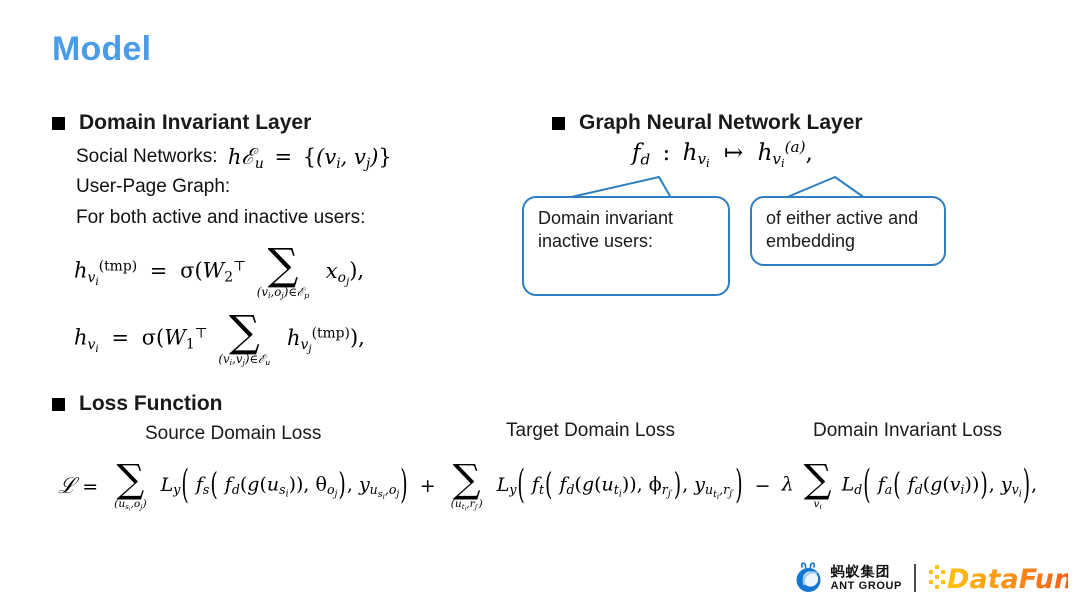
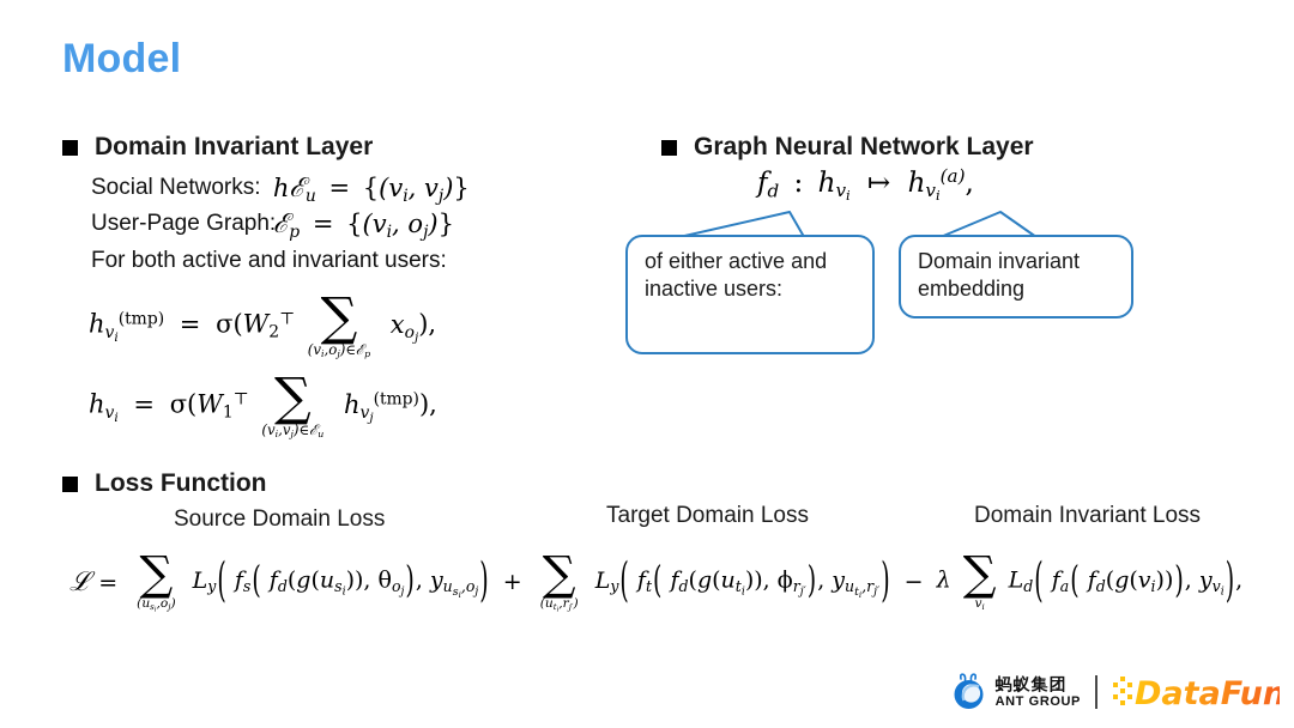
  Model
  Domain Invariant Layer
  Social Networks:
  ℎℰu = {(vi, vj)}
  User-Page Graph:
+ ℰp = {(vi, oj)}
- For both active and inactive users:
+ For both active and invariant users:
  hvi(tmp) = σ(W2⊤
  ∑
  (vi,oj)∈ℰp
  xoj),
  hvi = σ(W1⊤
  ∑
  (vi,vj)∈ℰu
  hvj(tmp)),
  Graph Neural Network Layer
  fd : hvi ↦ hvi(a),
- Domain invariant
+ of either active and
  inactive users:
- of either active and
+ Domain invariant
  embedding
  Loss Function
  Source Domain Loss
  Target Domain Loss
  Domain Invariant Loss
  ℒ =
  ∑
  (us ,oj)
  Ly( fs( fd(g(usi)), θoj), yusi,oj) +
  ∑
  (ut ,rj′)
  Ly( ft( fd(g(uti)), ϕrj′), yuti,rj′) − λ
  ∑
  vi
  Ld( fa( fd(g(vi))), yvi),
  蚂蚁集团
  ANT GROUP
  DataFun
